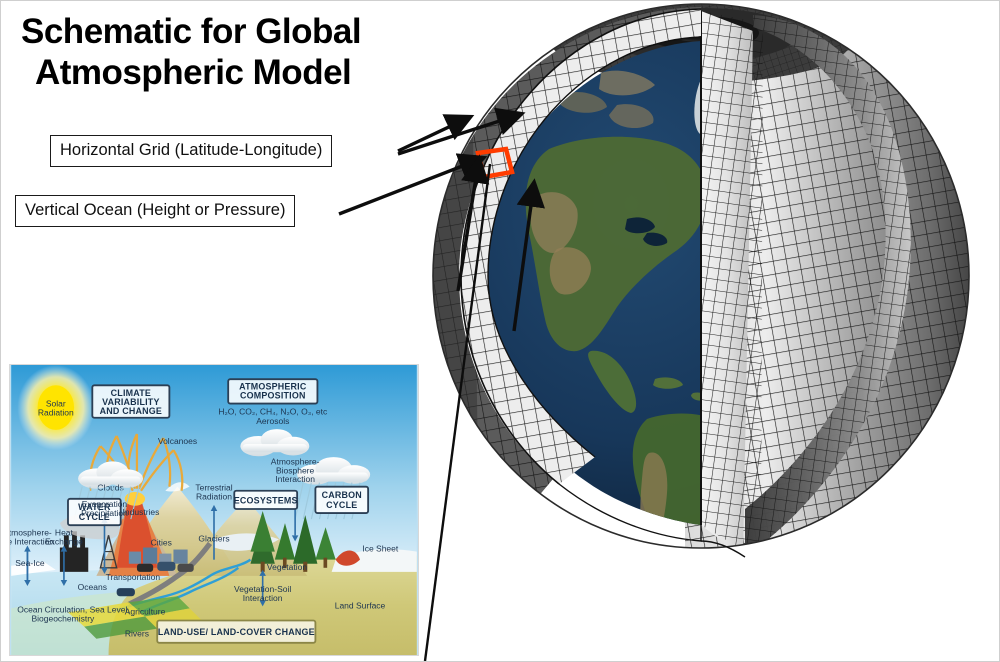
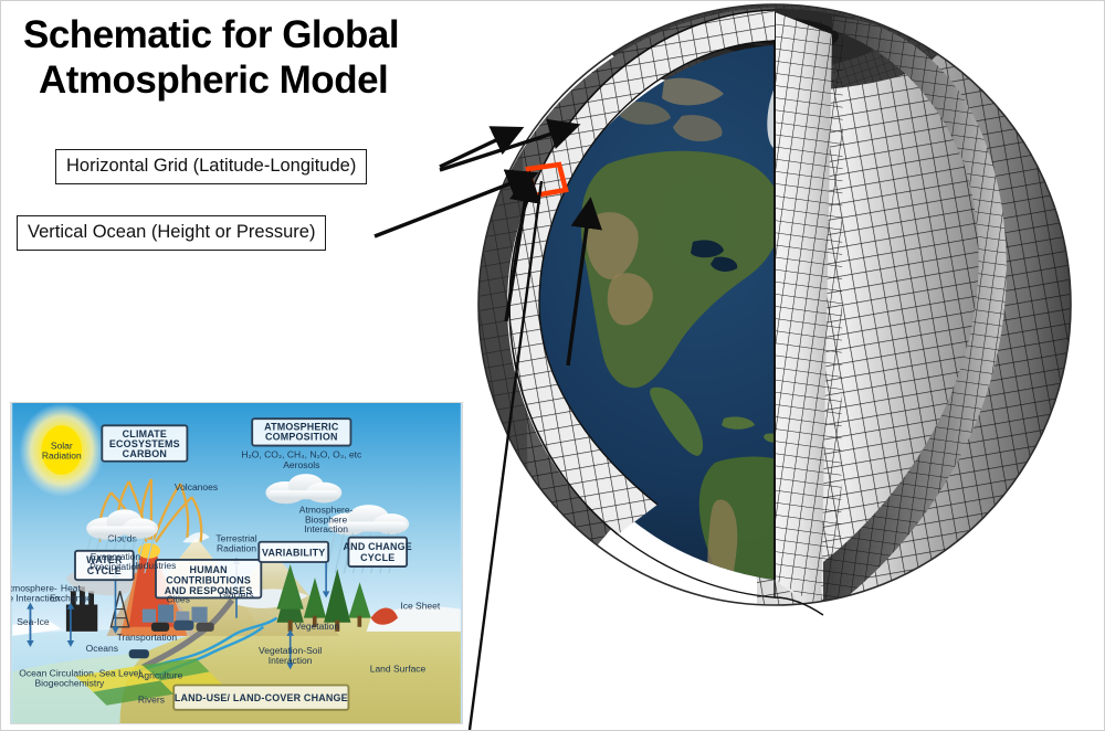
  Schematic for Global
  Atmospheric Model
  Horizontal Grid (Latitude-Longitude)
  Vertical Ocean (Height or Pressure)
  Solar
  Radiation
  Clouds
  CLIMATE
- VARIABILITY
+ ECOSYSTEMS
- AND CHANGE
+ CARBON
  ATMOSPHERIC
  COMPOSITION
  H₂O, CO₂, CH₄, N₂O, O₃, etc
  Aerosols
  WATER
  CYCLE
+ HUMAN
+ CONTRIBUTIONS
+ AND RESPONSES
- ECOSYSTEMS
+ VARIABILITY
- CARBON
+ AND CHANGE
  CYCLE
  LAND-USE/ LAND-COVER CHANGE
  Terrestrial
  Radiation
  tmosphere-
  e Interaction
  Heat
  Exchange
  Evaporation
  Precipitation
  Volcanoes
  Industries
  Cities
  Transportation
  Agriculture
  Sea-Ice
  Oceans
  Ocean Circulation, Sea Level,
  Biogeochemistry
  Rivers
  Glaciers
  Ice Sheet
  Vegetation
  Atmosphere-
  Biosphere
  Interaction
  Vegetation-Soil
  Interaction
  Land Surface
